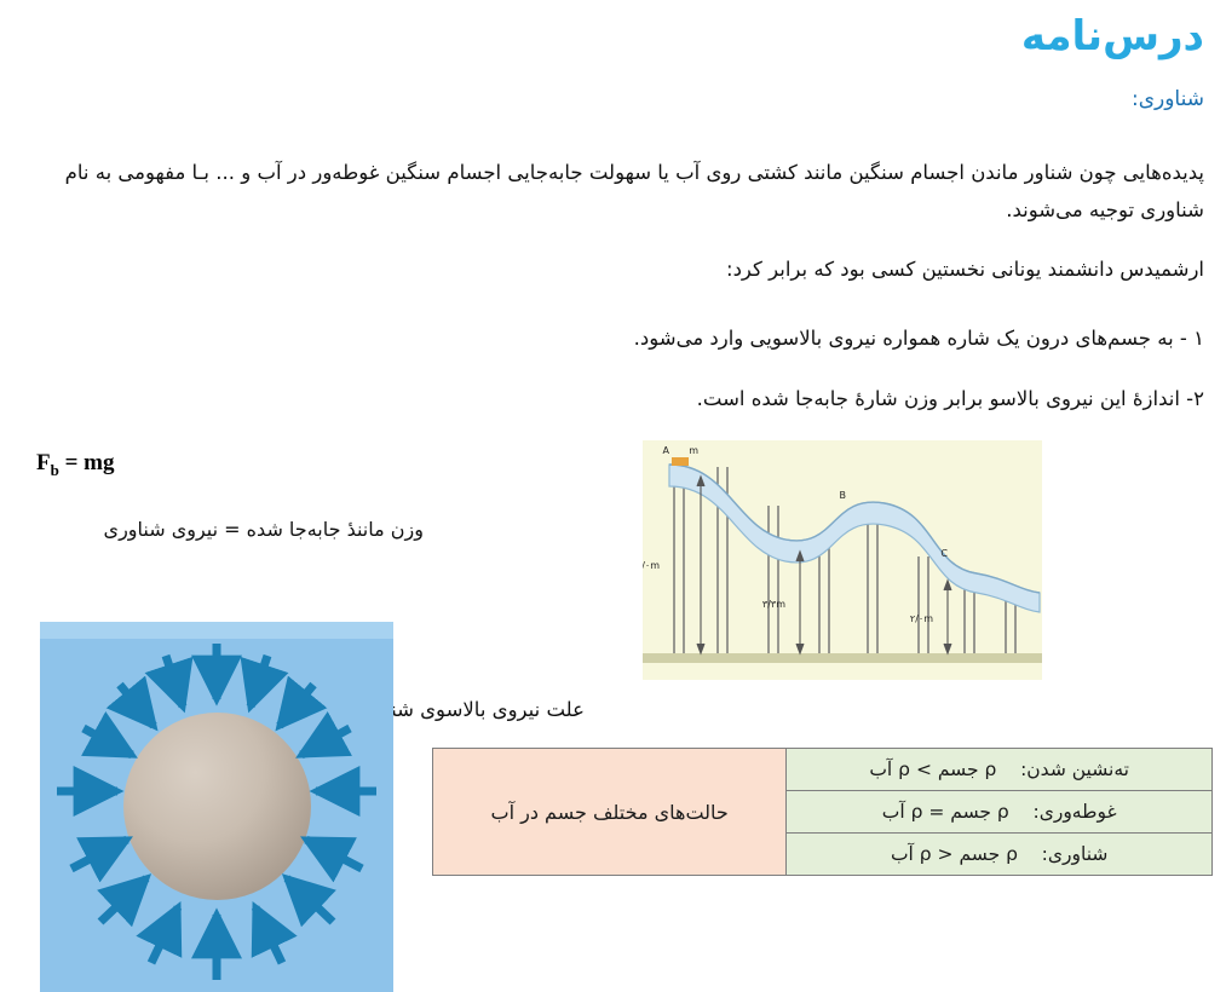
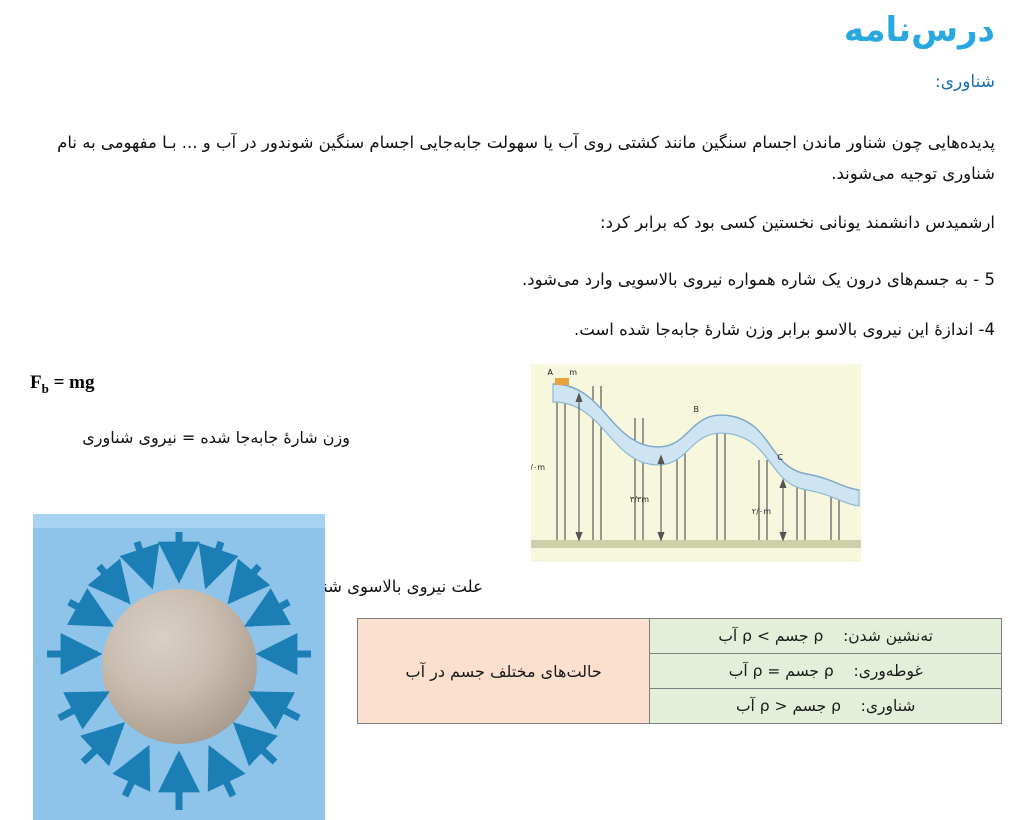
  درسنامه
  شناوری:
- پدیده‌هایی چون شناور ماندن اجسام سنگین مانند کشتی روی آب یا سهولت جابه‌جایی اجسام سنگین غوطه‌ور در آب و ... بـا مفهومی به نام شناوری توجیه می‌شوند.
+ پدیده‌هایی چون شناور ماندن اجسام سنگین مانند کشتی روی آب یا سهولت جابه‌جایی اجسام سنگین شوند‌ور در آب و ... بـا مفهومی به نام شناوری توجیه می‌شوند.
  ارشمیدس دانشمند یونانی نخستین کسی بود که برابر کرد:
- ۱ - به جسم‌های درون یک شاره همواره نیروی بالاسویی وارد می‌شود.
+ 5 - به جسم‌های درون یک شاره همواره نیروی بالاسویی وارد می‌شود.
- ۲- اندازهٔ این نیروی بالاسو برابر وزن شارهٔ جابه‌جا شده است.
+ 4- اندازهٔ این نیروی بالاسو برابر وزن شارهٔ جابه‌جا شده است.
  Fb = mg
- وزن مانندٔ جابه‌جا شده = نیروی شناوری
+ وزن شارهٔ جابه‌جا شده = نیروی شناوری
  A
  m
  B
  C
  /۰m
  ۳/۳m
  ۲/۰m
  ته‌نشین شدن: ρ جسم > ρ آب	حالتهای مختلف جسم در آب
  غوطه‌وری: ρ جسم = ρ آب
  شناوری: ρ جسم < ρ آب
